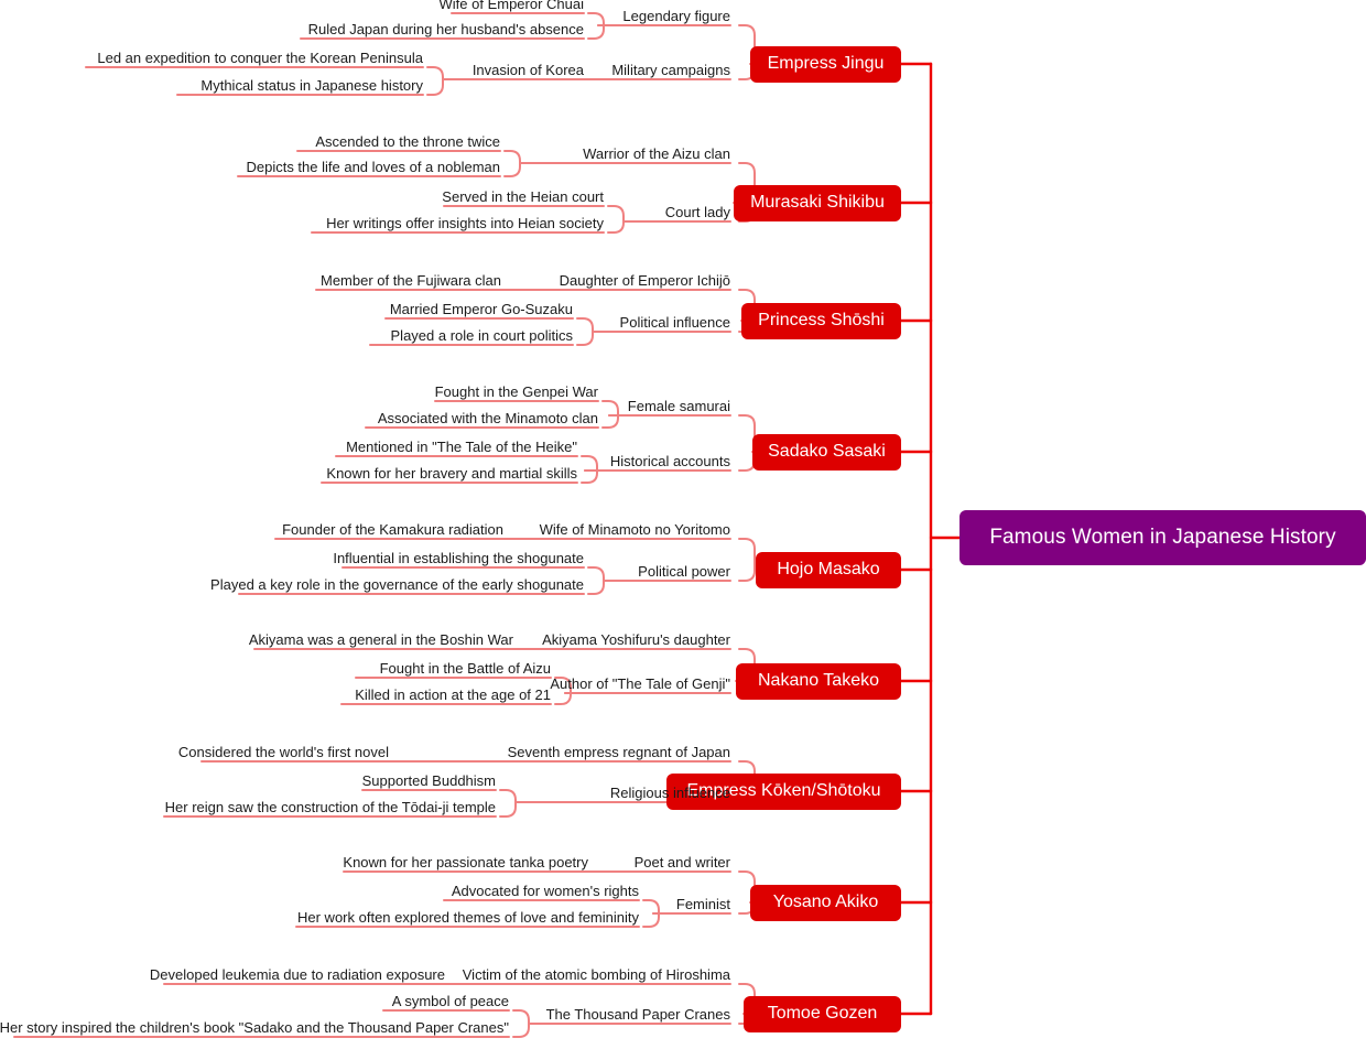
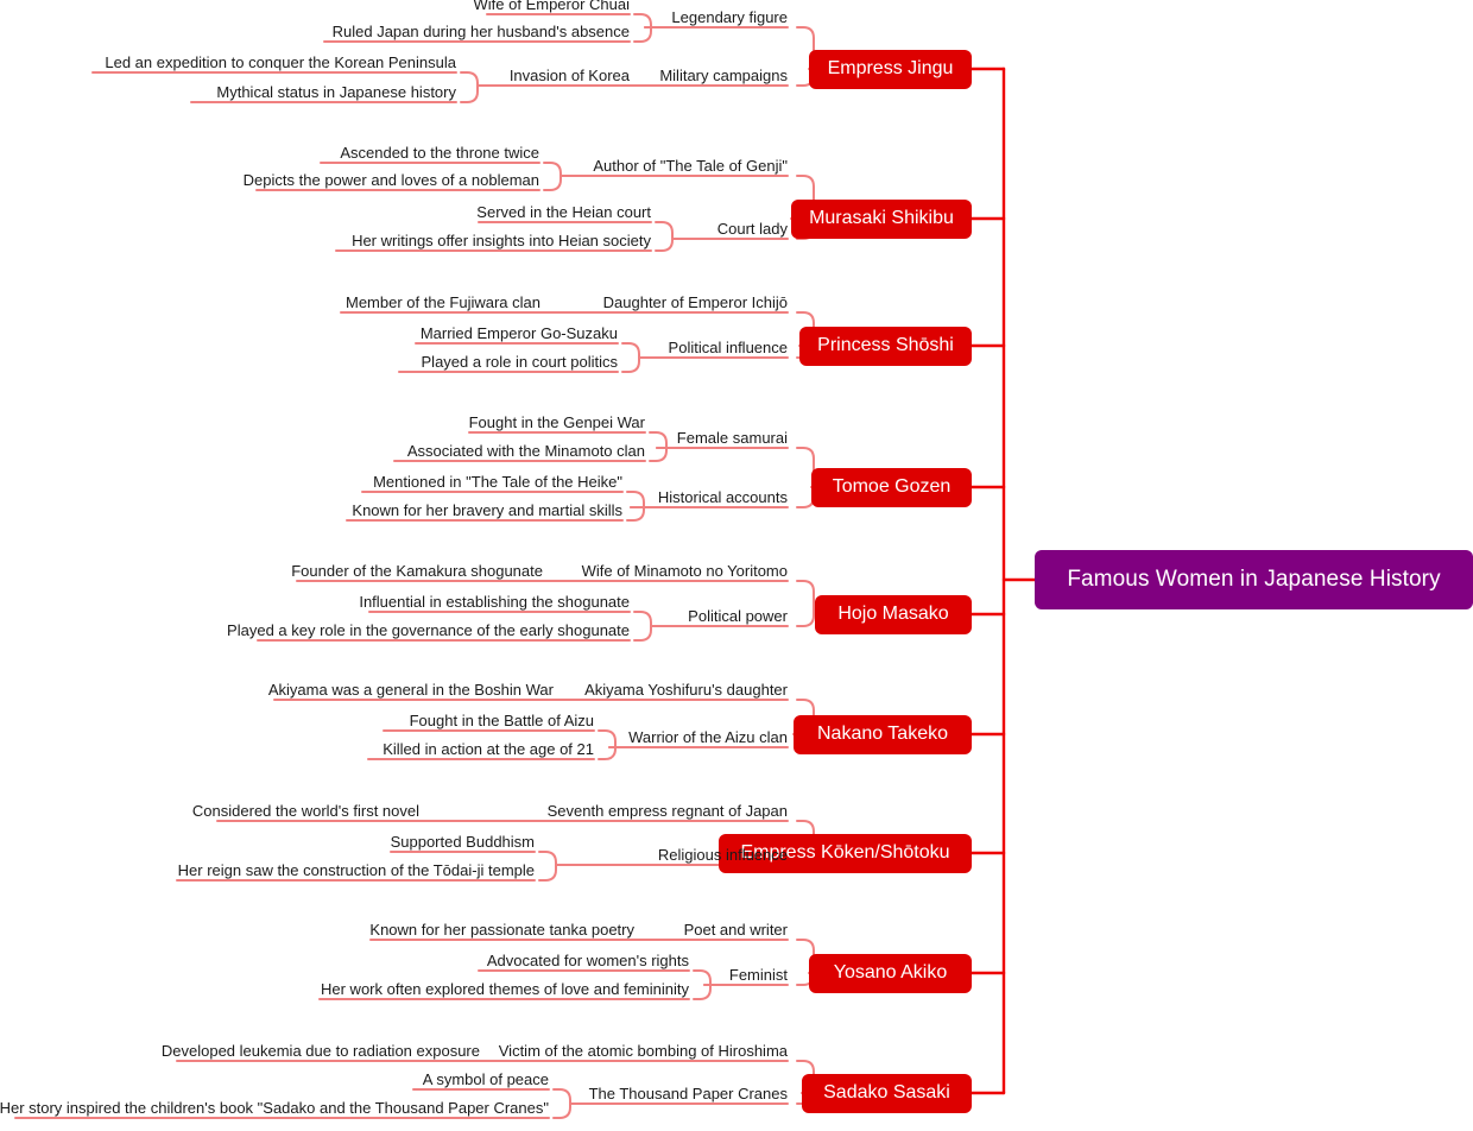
  Famous Women in Japanese History
  Empress Jingu
  Legendary figure
  Wife of Emperor Chūai
  Ruled Japan during her husband's absence
  Military campaigns
  Invasion of Korea
  Led an expedition to conquer the Korean Peninsula
  Mythical status in Japanese history
  Murasaki Shikibu
- Warrior of the Aizu clan
+ Author of "The Tale of Genji"
  Ascended to the throne twice
- Depicts the life and loves of a nobleman
+ Depicts the power and loves of a nobleman
  Court lady
  Served in the Heian court
  Her writings offer insights into Heian society
  Princess Shōshi
  Daughter of Emperor Ichijō
  Member of the Fujiwara clan
  Political influence
  Married Emperor Go-Suzaku
  Played a role in court politics
- Sadako Sasaki
+ Tomoe Gozen
  Female samurai
  Fought in the Genpei War
  Associated with the Minamoto clan
  Historical accounts
  Mentioned in "The Tale of the Heike"
  Known for her bravery and martial skills
  Hojo Masako
  Wife of Minamoto no Yoritomo
- Founder of the Kamakura radiation
+ Founder of the Kamakura shogunate
  Political power
  Influential in establishing the shogunate
  Played a key role in the governance of the early shogunate
  Nakano Takeko
  Akiyama Yoshifuru's daughter
  Akiyama was a general in the Boshin War
- Author of "The Tale of Genji"
+ Warrior of the Aizu clan
  Fought in the Battle of Aizu
  Killed in action at the age of 21
  Empress Kōken/Shōtoku
  Seventh empress regnant of Japan
  Considered the world's first novel
  Religious influence
  Supported Buddhism
  Her reign saw the construction of the Tōdai-ji temple
  Yosano Akiko
  Poet and writer
  Known for her passionate tanka poetry
  Feminist
  Advocated for women's rights
  Her work often explored themes of love and femininity
- Tomoe Gozen
+ Sadako Sasaki
  Victim of the atomic bombing of Hiroshima
  Developed leukemia due to radiation exposure
  The Thousand Paper Cranes
  A symbol of peace
  Her story inspired the children's book "Sadako and the Thousand Paper Cranes"
